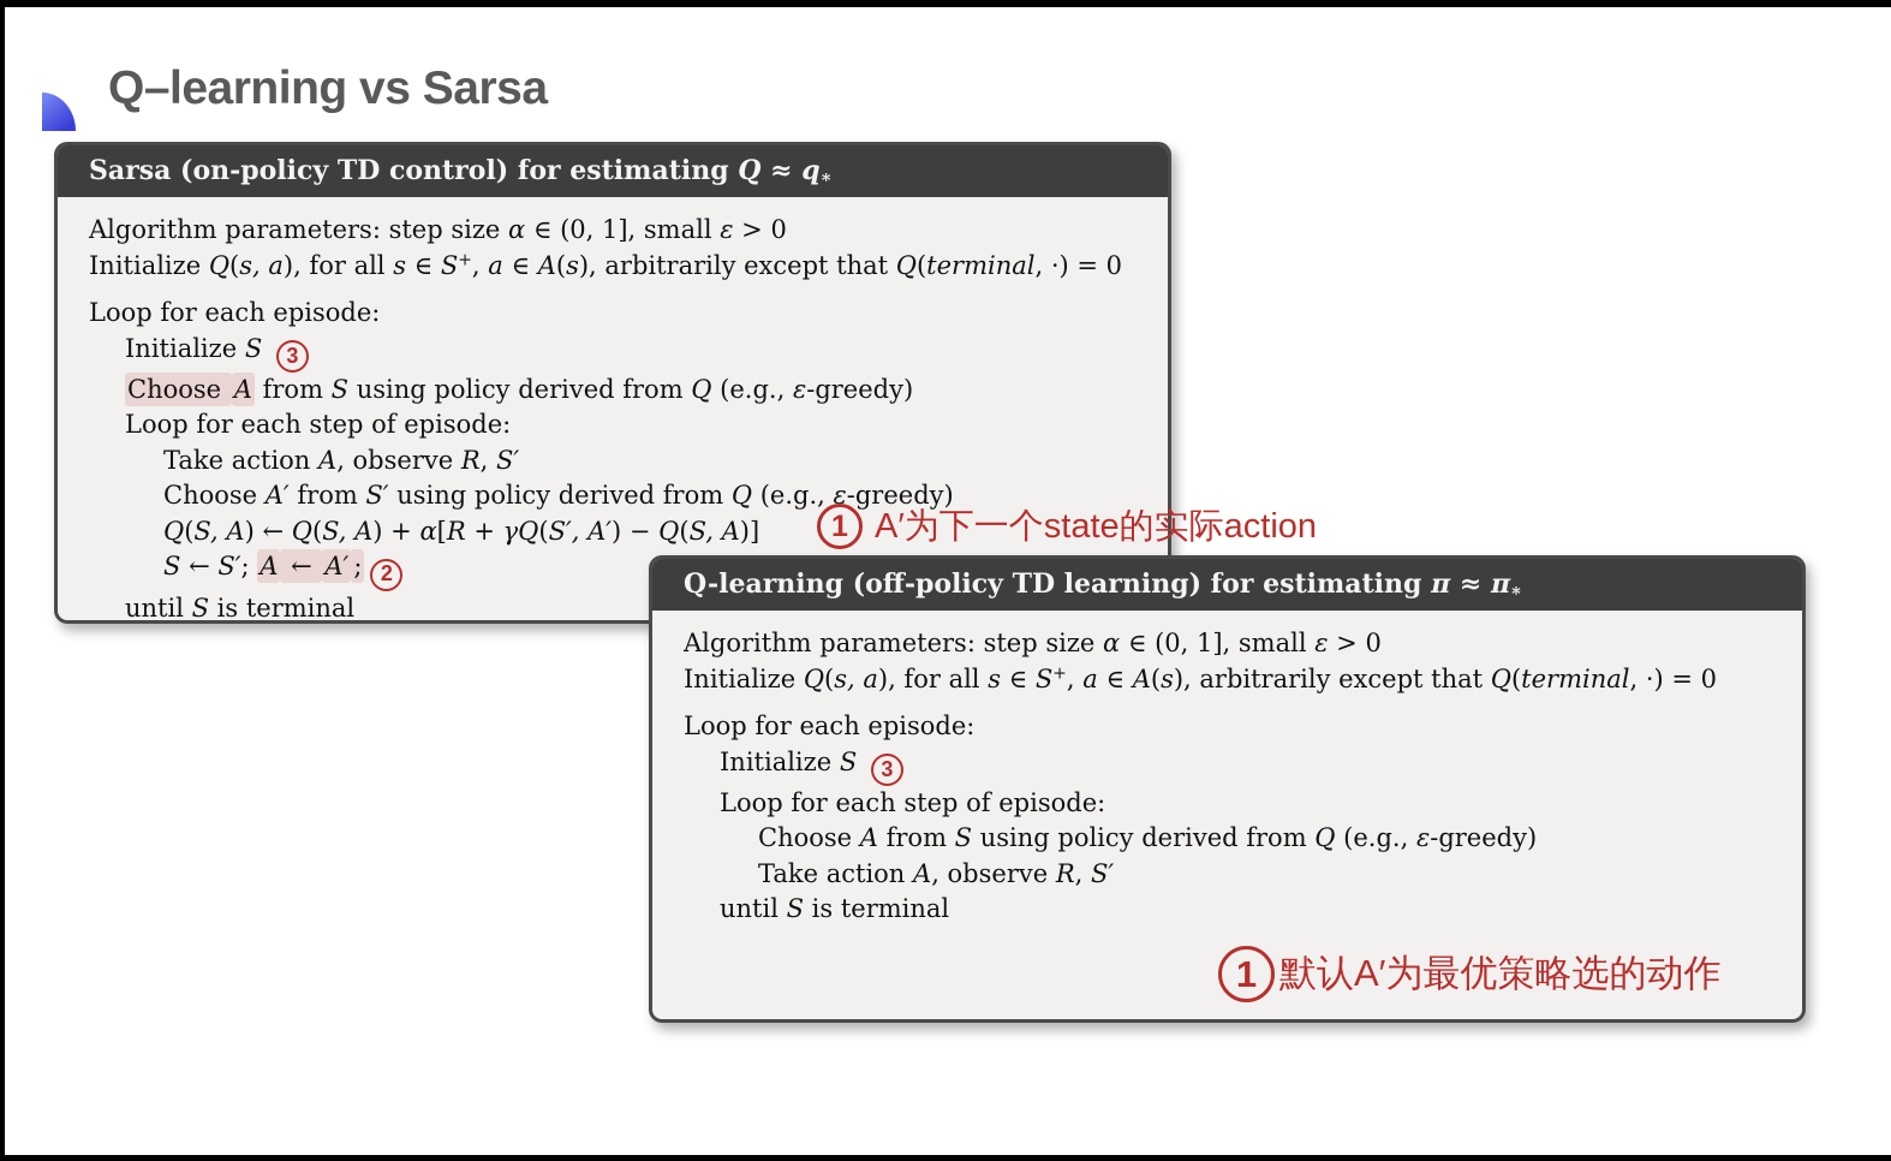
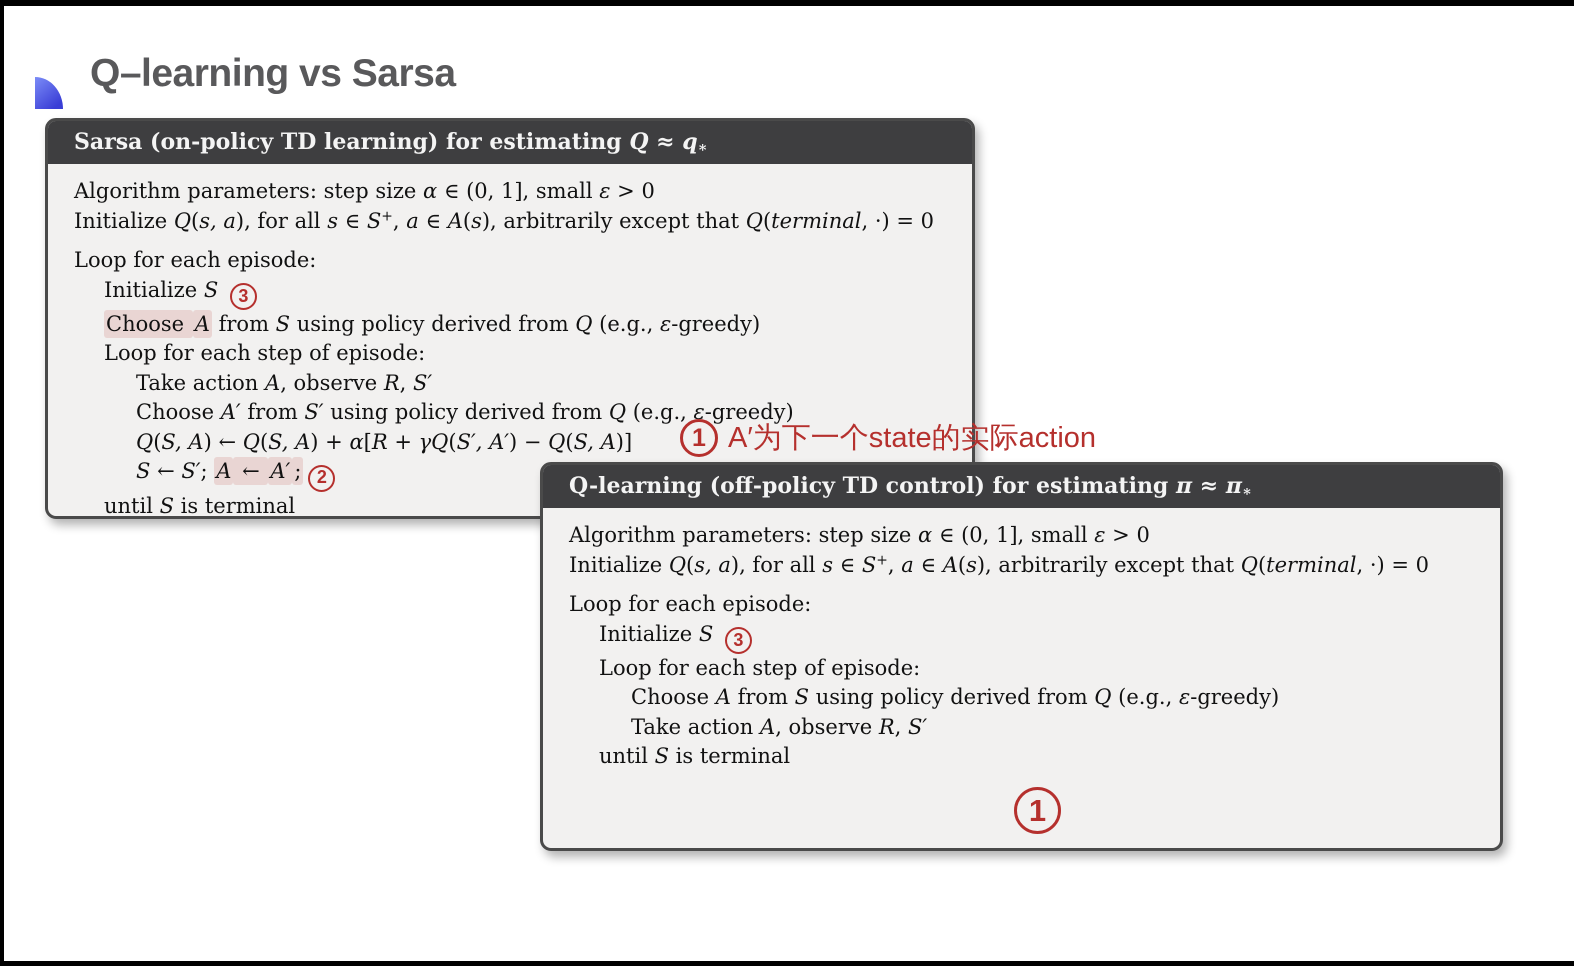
  Q–learning vs Sarsa
- Sarsa (on-policy TD control) for estimating Q ≈ q∗
+ Sarsa (on-policy TD learning) for estimating Q ≈ q∗
  Algorithm parameters: step size α ∈ (0, 1], small ε > 0
  Initialize Q(s, a), for all s ∈ S+, a ∈ A(s), arbitrarily except that Q(terminal, ·) = 0
  Loop for each episode:
  Initialize S 3
  Choose A from S using policy derived from Q (e.g., ε-greedy)
  Loop for each step of episode:
  Take action A, observe R, S′
  Choose A′ from S′ using policy derived from Q (e.g., ε-greedy)
  Q(S, A) ← Q(S, A) + α[R + γQ(S′, A′) − Q(S, A)]
  S ← S′; A ← A′ ; 2
  until S is terminal
- Q-learning (off-policy TD learning) for estimating π ≈ π∗
+ Q-learning (off-policy TD control) for estimating π ≈ π∗
  Algorithm parameters: step size α ∈ (0, 1], small ε > 0
  Initialize Q(s, a), for all s ∈ S+, a ∈ A(s), arbitrarily except that Q(terminal, ·) = 0
  Loop for each episode:
  Initialize S 3
  Loop for each step of episode:
  Choose A from S using policy derived from Q (e.g., ε-greedy)
  Take action A, observe R, S′
  until S is terminal
  1
  A′为下一个state的实际action
  1
- 默认A′为最优策略选的动作
